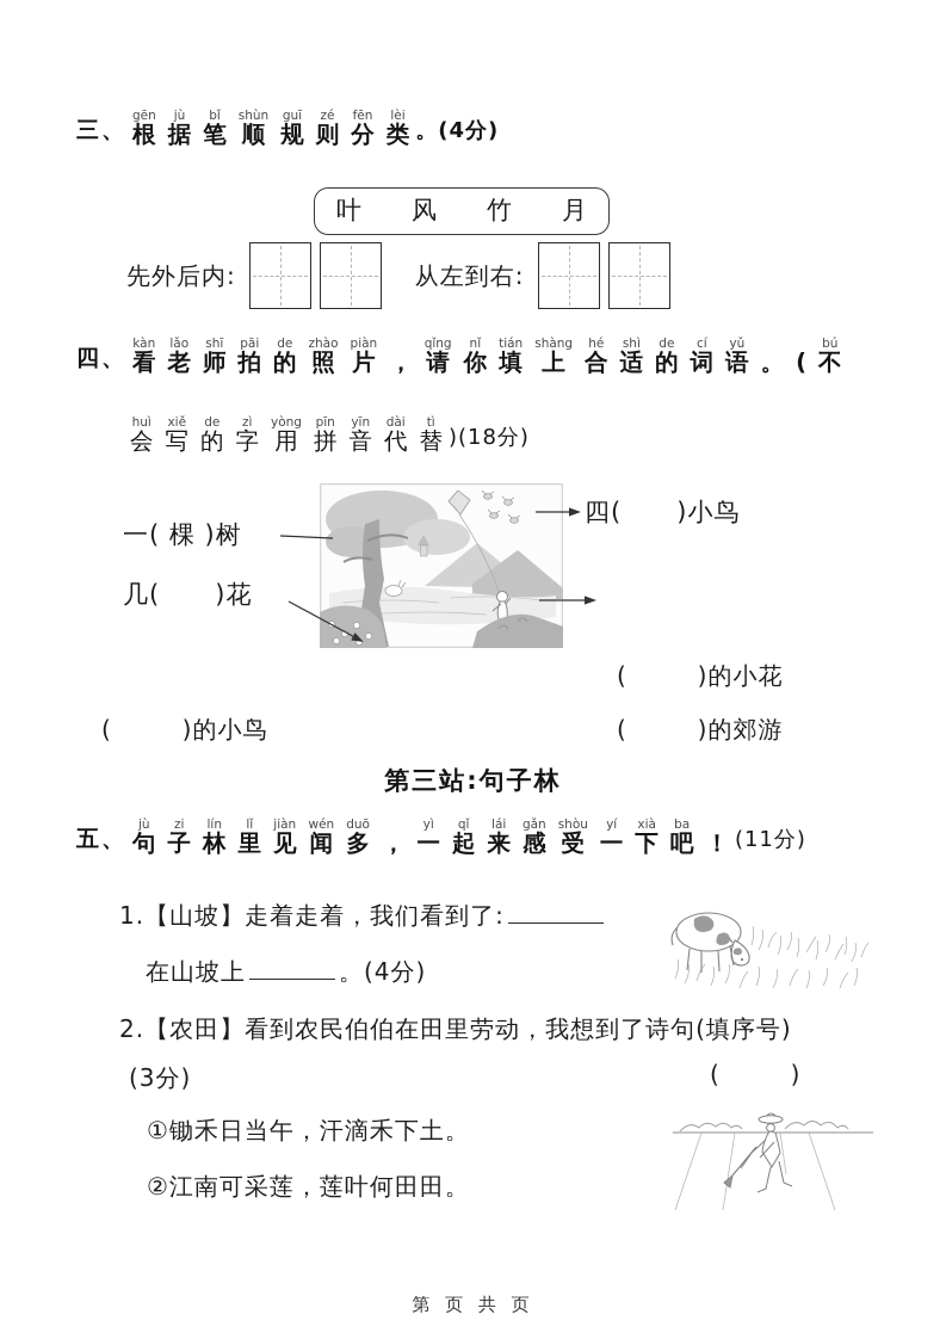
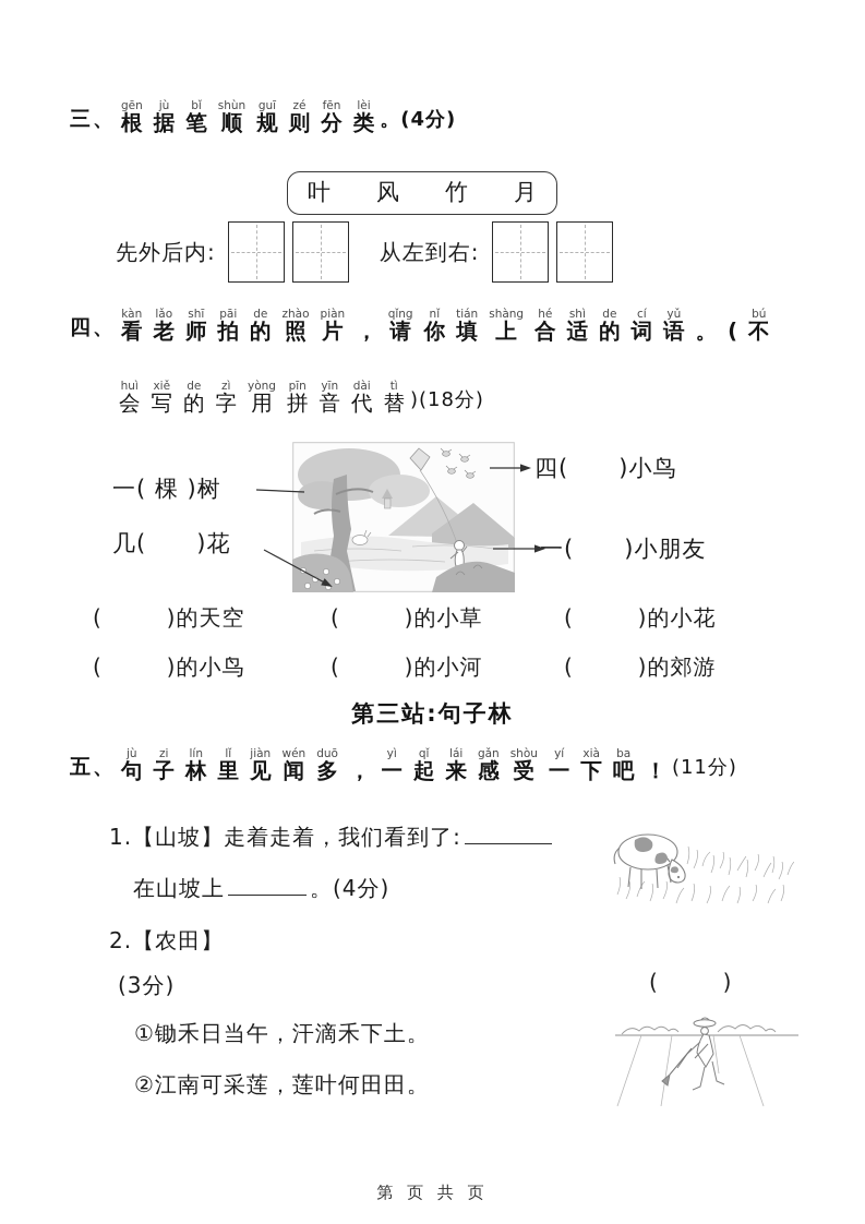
  三、
  根gēn据jù笔bǐ顺shùn规guī则zé分fēn类lèi
  。(4分)
  叶
  风
  竹
  月
  先外后内:
  从左到右:
  四、
  看kàn老lǎo师shī拍pāi的de照zhào片piàn， 请qǐng你nǐ填tián上shàng合hé适shì的de词cí语yǔ。 ( 不bú
  会huì写xiě的de字zì用yòng拼pīn音yīn代dài替tì
  )(18分)
  一( 棵 )树
  几( )花
  四( )小鸟
+ 一( )小朋友
+ ( )的天空
+ ( )的小草
  ( )的小花
  ( )的小鸟
+ ( )的小河
  ( )的郊游
  第三站:句子林
  五、
  句jù子zi林lín里lǐ见jiàn闻wén多duō， 一yì起qǐ来lái感gǎn受shòu一yí下xià吧ba！
  (11分)
  1.
  【山坡】
  走着走着，我们看到了:
  在山坡上
  。(4分)
  2.
  【农田】
- 看到农民伯伯在田里劳动，我想到了诗句(填序号)
  (3分)
  ( )
  ①锄禾日当午，汗滴禾下土。
  ②江南可采莲，莲叶何田田。
  第 页 共 页
